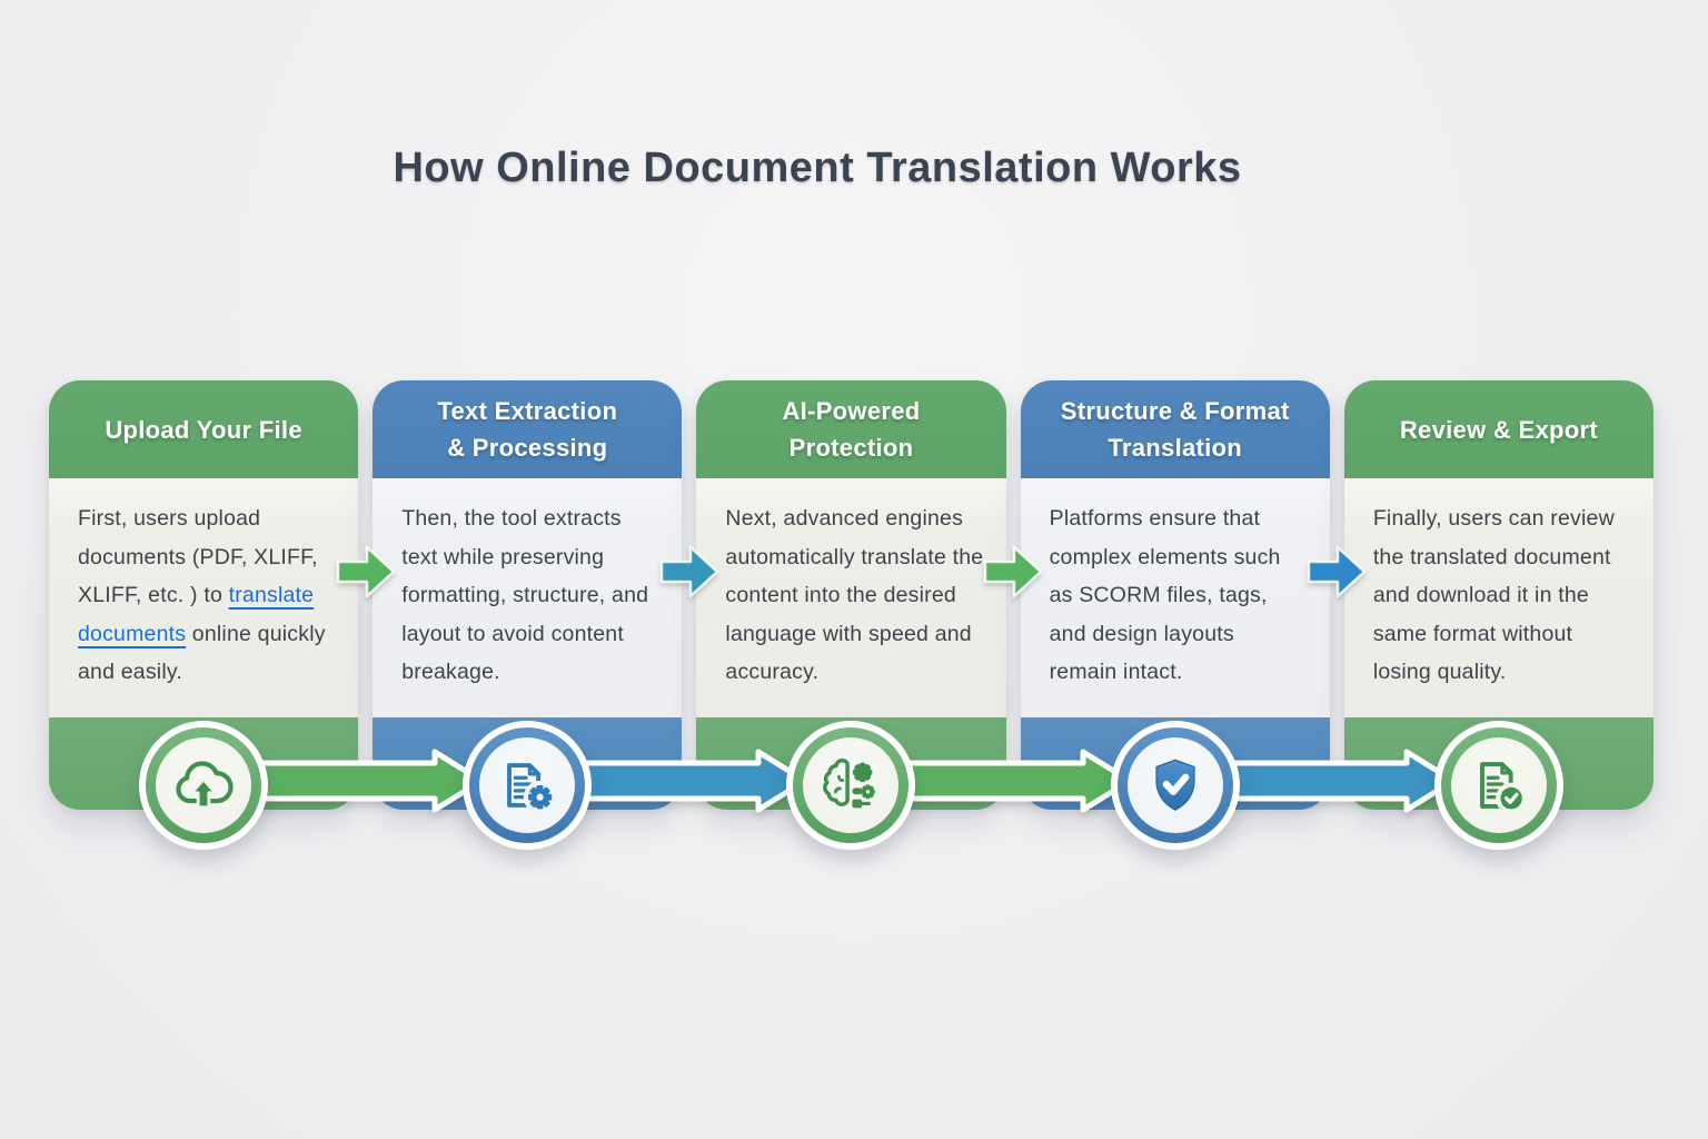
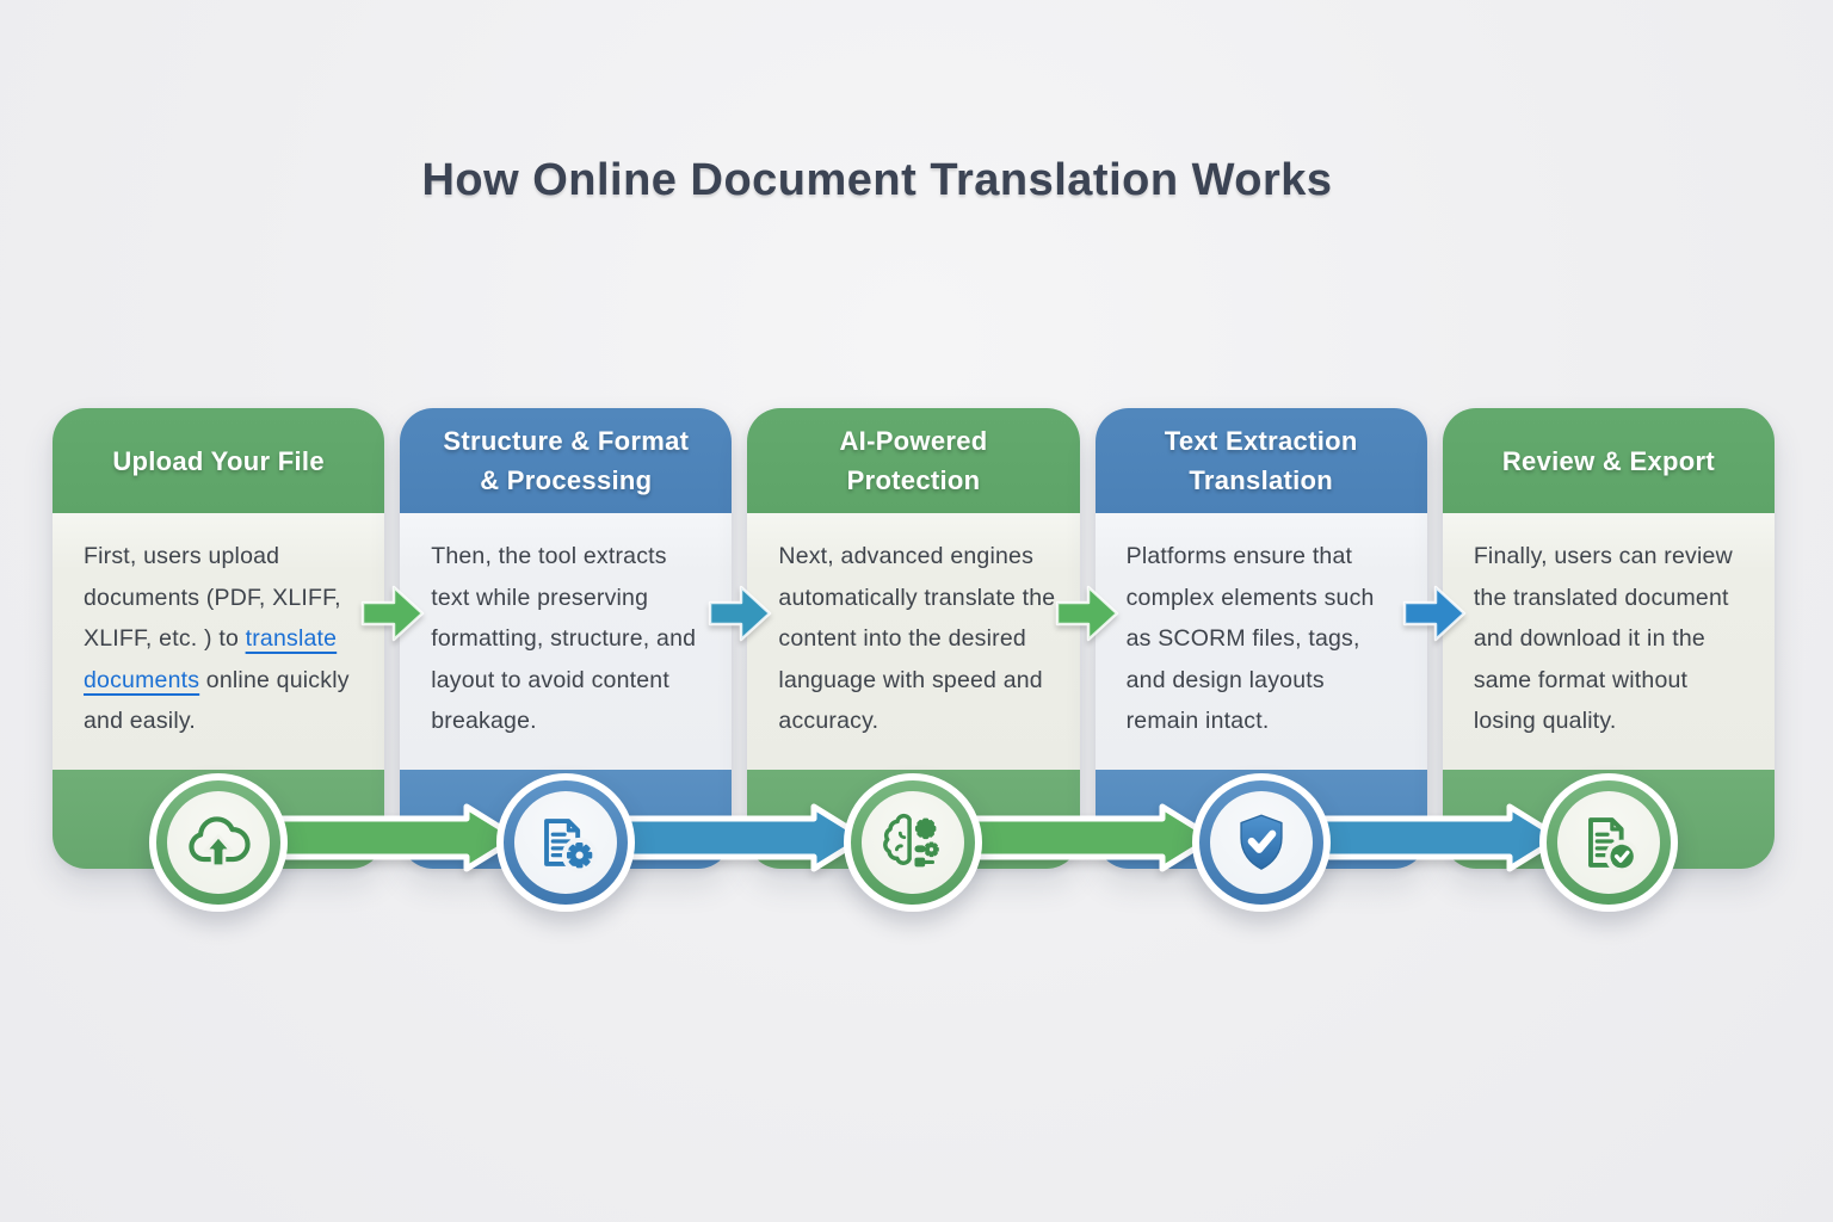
  How Online Document Translation Works
  Upload Your File
  First, users upload documents (PDF, XLIFF, XLIFF, etc. ) to translate documents online quickly and easily.
- Text Extraction
+ Structure & Format
  & Processing
  Then, the tool extracts text while preserving formatting, structure, and layout to avoid content breakage.
  AI-Powered
  Protection
  Next, advanced engines automatically translate the content into the desired language with speed and accuracy.
- Structure & Format
+ Text Extraction
  Translation
  Platforms ensure that complex elements such as SCORM files, tags, and design layouts remain intact.
  Review & Export
  Finally, users can review the translated document and download it in the same format without losing quality.
